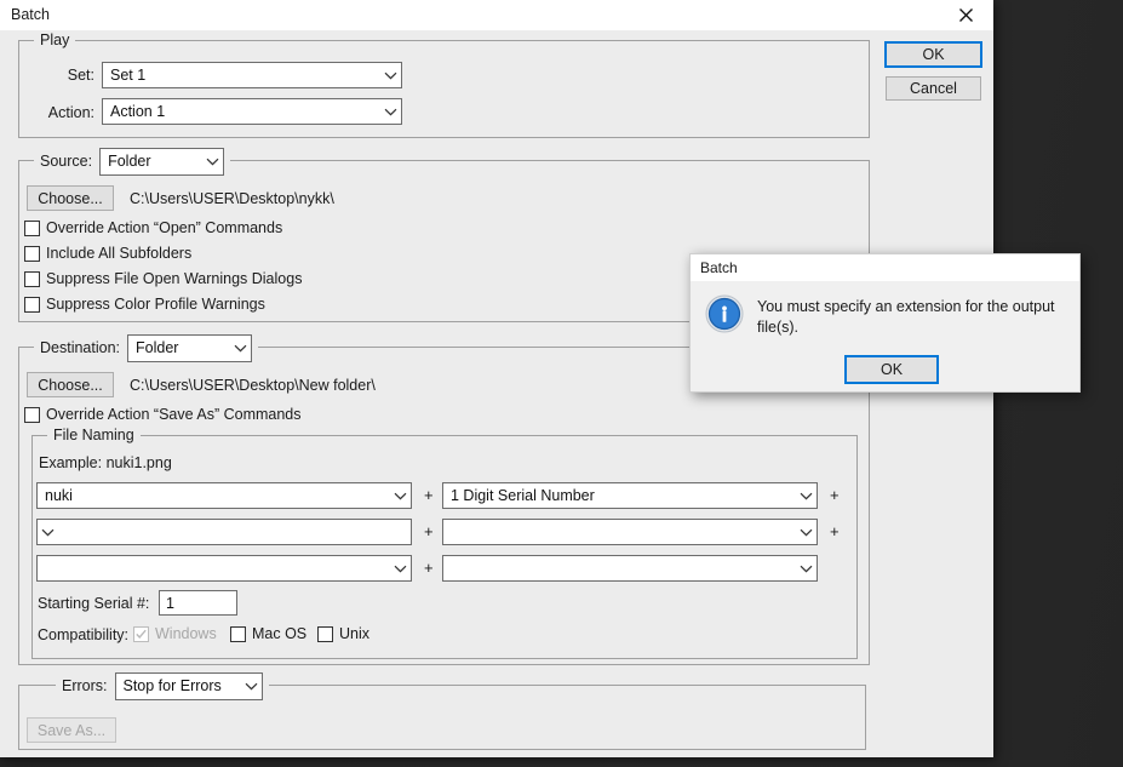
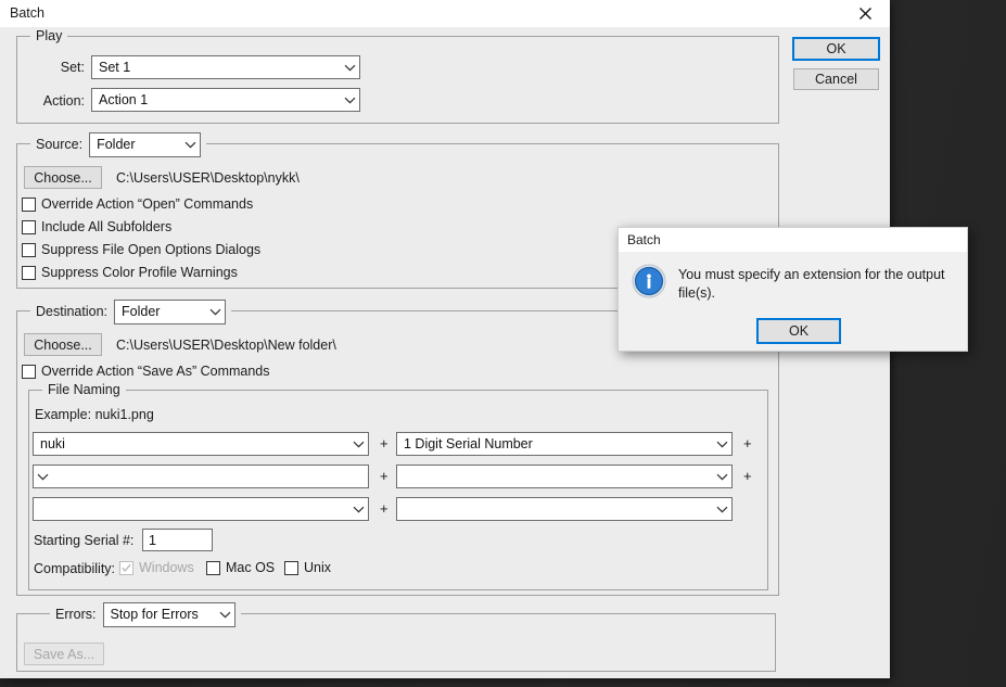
  Batch
  OK
  Cancel
  Play
  Set:
  Set 1
  Action:
  Action 1
  Source:
  Folder
  Choose...
  C:\Users\USER\Desktop\nykk\
  Override Action “Open” Commands
  Include All Subfolders
- Suppress File Open Warnings Dialogs
+ Suppress File Open Options Dialogs
  Suppress Color Profile Warnings
  Destination:
  Folder
  Choose...
  C:\Users\USER\Desktop\New folder\
  Override Action “Save As” Commands
  File Naming
  Example: nuki1.png
  nuki
  +
  1 Digit Serial Number
  +
  +
  +
  +
  Starting Serial #:
  1
  Compatibility:
  Windows
  Mac OS
  Unix
  Errors:
  Stop for Errors
  Save As...
  Batch
  You must specify an extension for the output file(s).
  OK
